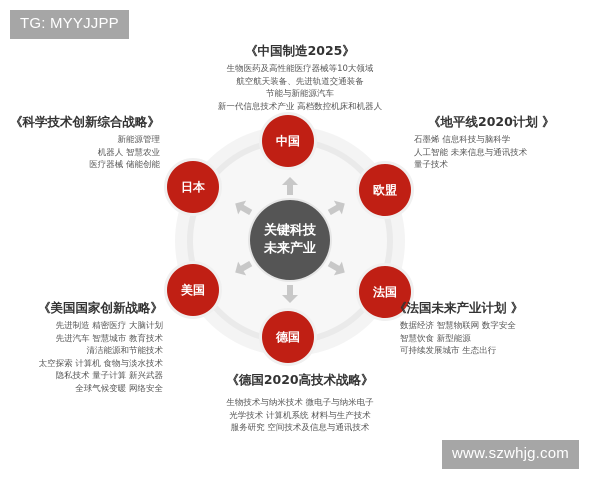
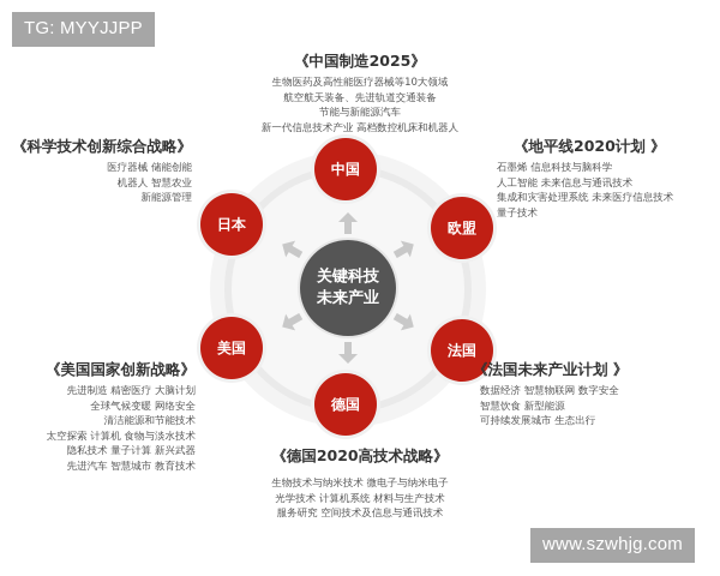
  TG: MYYJJPP
  www.szwhjg.com
  关键科技
  未来产业
  中国
  日本
  欧盟
  美国
  法国
  德国
  《中国制造2025》
  生物医药及高性能医疗器械等10大领域
  航空航天装备、先进轨道交通装备
  节能与新能源汽车
  新一代信息技术产业 高档数控机床和机器人
  《科学技术创新综合战略》
- 新能源管理
+ 医疗器械 储能创能
  机器人 智慧农业
- 医疗器械 储能创能
+ 新能源管理
  《地平线2020计划 》
  石墨烯 信息科技与脑科学
  人工智能 未来信息与通讯技术
+ 集成和灾害处理系统 未来医疗信息技术
  量子技术
  《美国国家创新战略》
  先进制造 精密医疗 大脑计划
- 先进汽车 智慧城市 教育技术
+ 全球气候变暖 网络安全
  清洁能源和节能技术
  太空探索 计算机 食物与淡水技术
  隐私技术 量子计算 新兴武器
- 全球气候变暖 网络安全
+ 先进汽车 智慧城市 教育技术
  《法国未来产业计划 》
  数据经济 智慧物联网 数字安全
  智慧饮食 新型能源
  可持续发展城市 生态出行
  《德国2020高技术战略》
  生物技术与纳米技术 微电子与纳米电子
  光学技术 计算机系统 材料与生产技术
  服务研究 空间技术及信息与通讯技术
